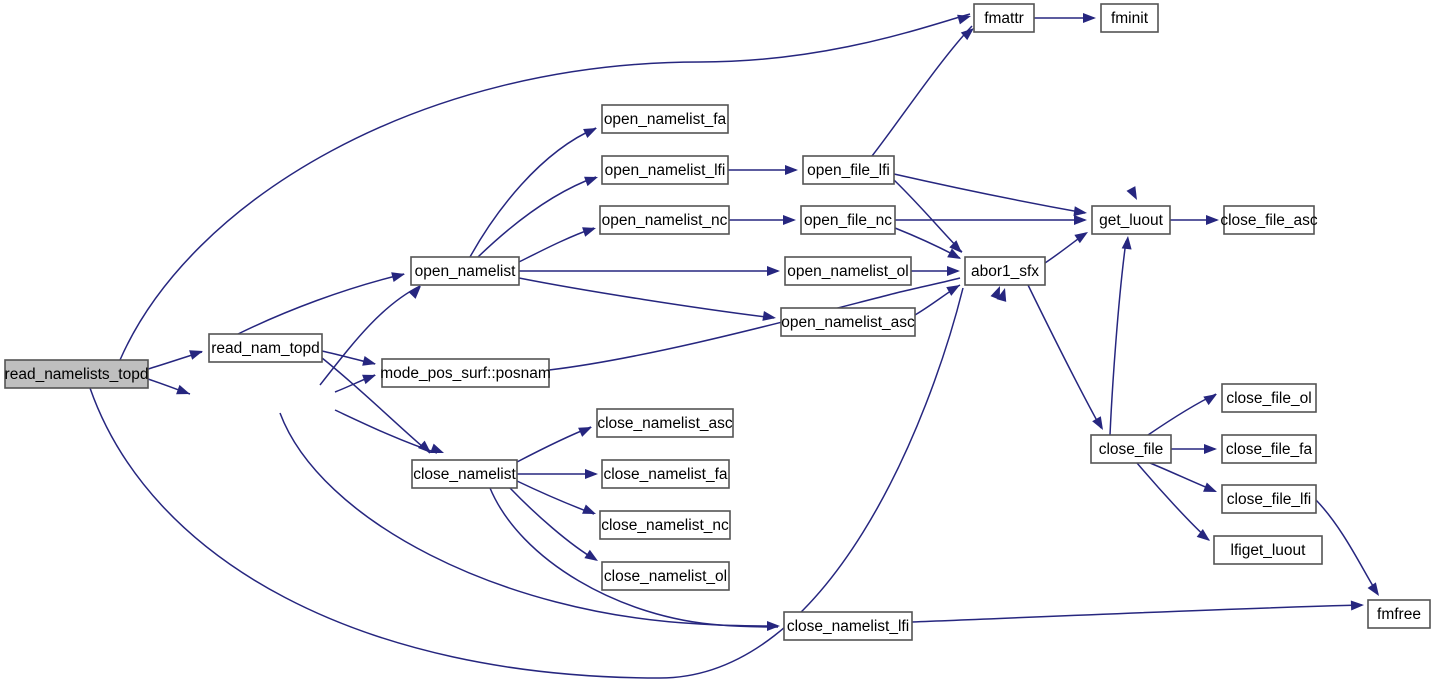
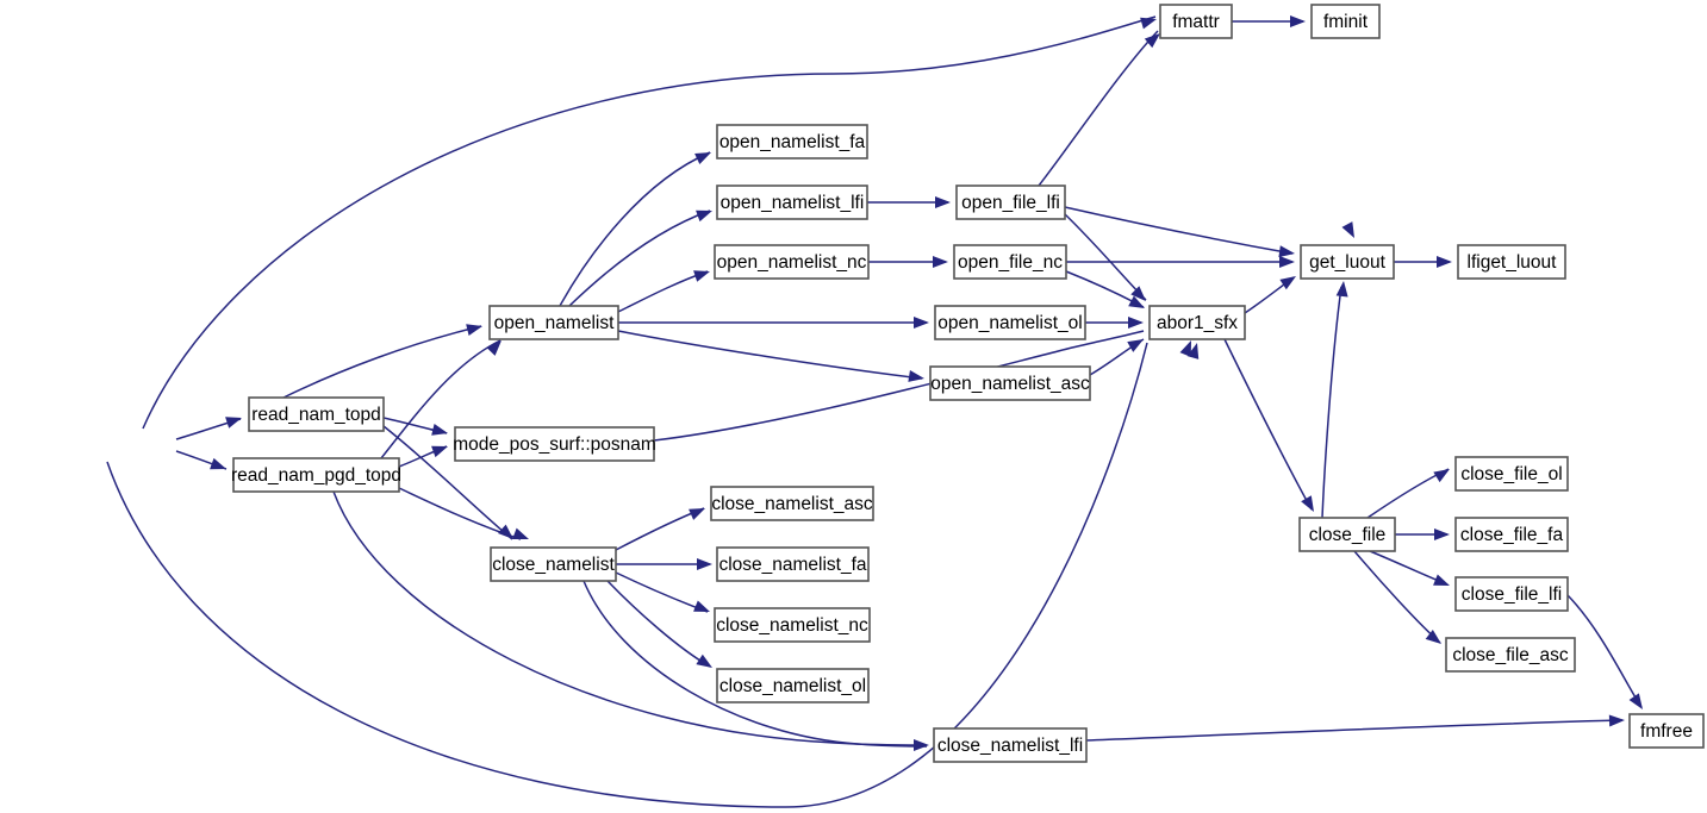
- read_namelists_topd
  read_nam_topd
+ read_nam_pgd_topd
  mode_pos_surf::posnam
  open_namelist
  open_namelist_fa
  open_namelist_lfi
  open_namelist_nc
  open_namelist_ol
  open_namelist_asc
  open_file_lfi
  open_file_nc
  abor1_sfx
  get_luout
- close_file_asc
+ lfiget_luout
  fmattr
  fminit
  close_namelist
  close_namelist_asc
  close_namelist_fa
  close_namelist_nc
  close_namelist_ol
  close_namelist_lfi
  close_file
  close_file_ol
  close_file_fa
  close_file_lfi
- lfiget_luout
+ close_file_asc
  fmfree
